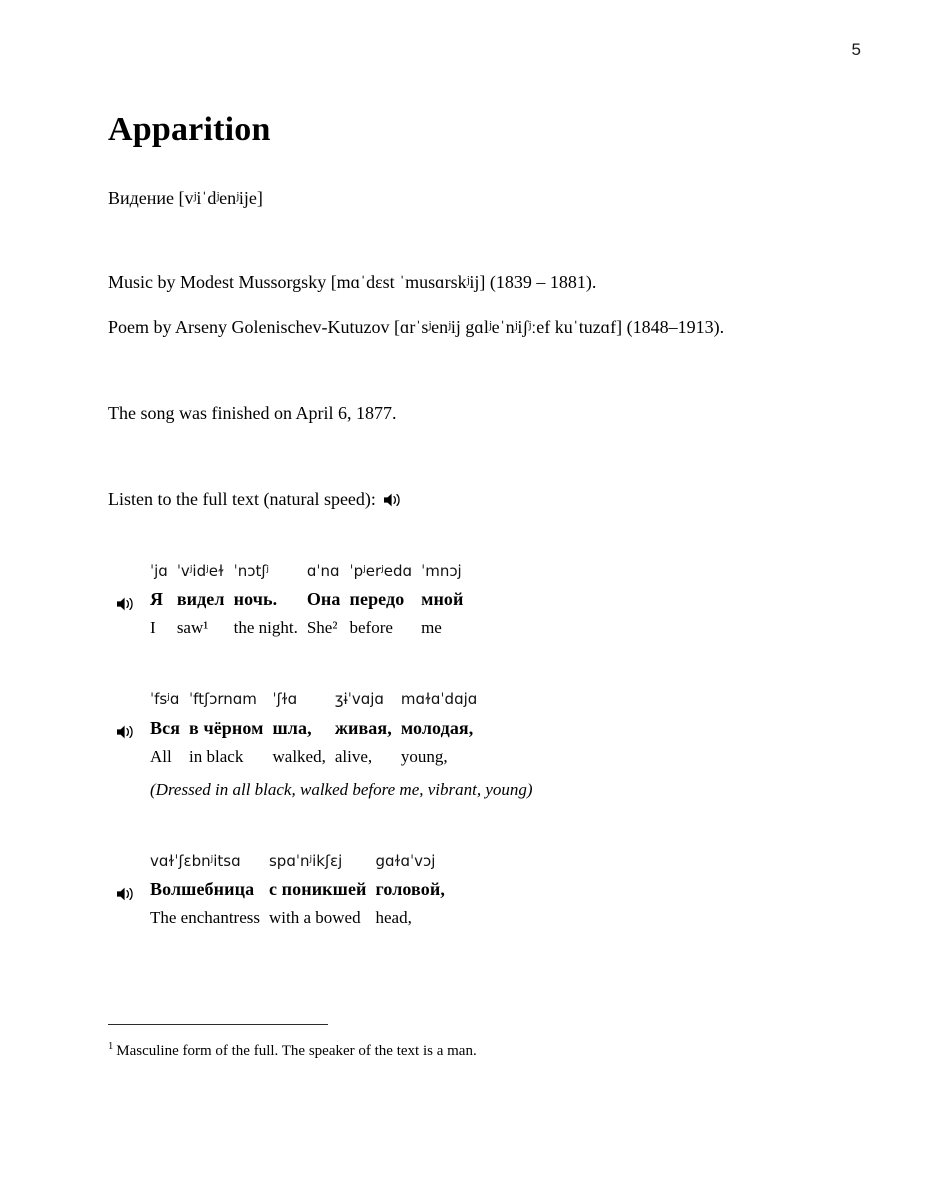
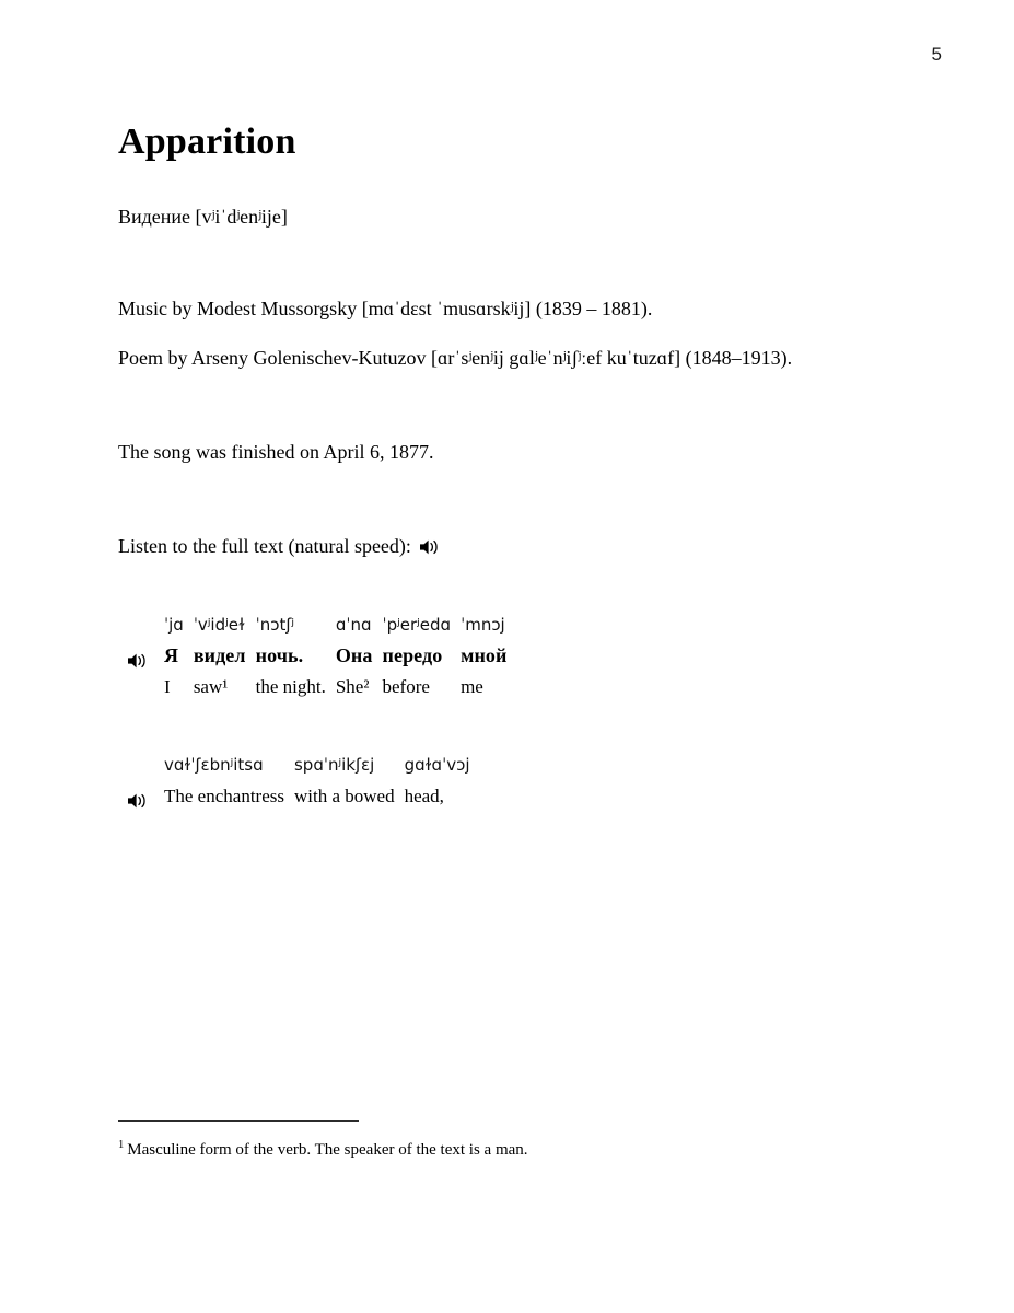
  5
  Apparition
  Видение [vʲiˈdʲenʲije]
  Music by Modest Mussorgsky [mɑˈdɛst ˈmusɑrskʲij] (1839 – 1881).
  Poem by Arseny Golenischev-Kutuzov [ɑrˈsʲenʲij gɑlʲeˈnʲiʃʲːef kuˈtuzɑf] (1848–1913).
  The song was finished on April 6, 1877.
  Listen to the full text (natural speed):
  ˈjɑ	ˈvʲidʲeɫ	ˈnɔtʃʲ	ɑˈnɑ	ˈpʲerʲedɑ	ˈmnɔj
  Я	видел	ночь.	Она	передо	мной
  I	saw¹	the night.	She²	before	me
- ˈfsʲɑ	ˈftʃɔrnɑm	ˈʃɫɑ	ʒɨˈvɑjɑ	mɑɫɑˈdɑjɑ
- Вся	в чёрном	шла,	живая,	молодая,
- All	in black	walked,	alive,	young,
- (Dressed in all black, walked before me, vibrant, young)
  vɑɫˈʃɛbnʲitsɑ	spɑˈnʲikʃɛj	gɑɫɑˈvɔj
- Волшебница	с поникшей	головой,
  The enchantress	with a bowed	head,
- 1 Masculine form of the full. The speaker of the text is a man.
+ 1 Masculine form of the verb. The speaker of the text is a man.
